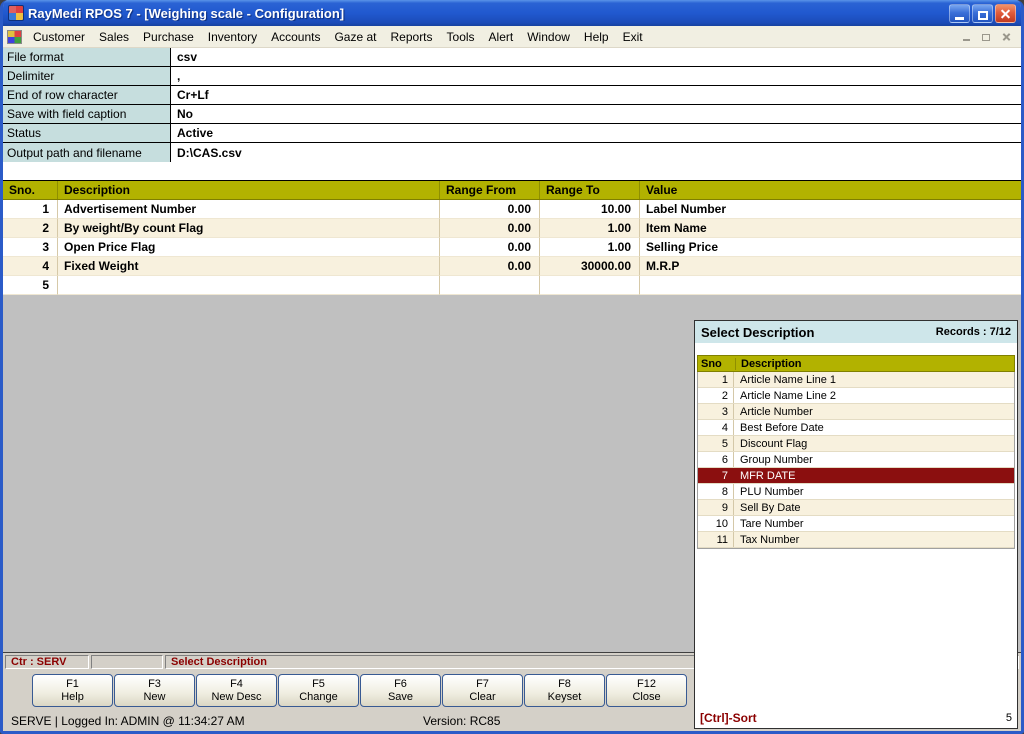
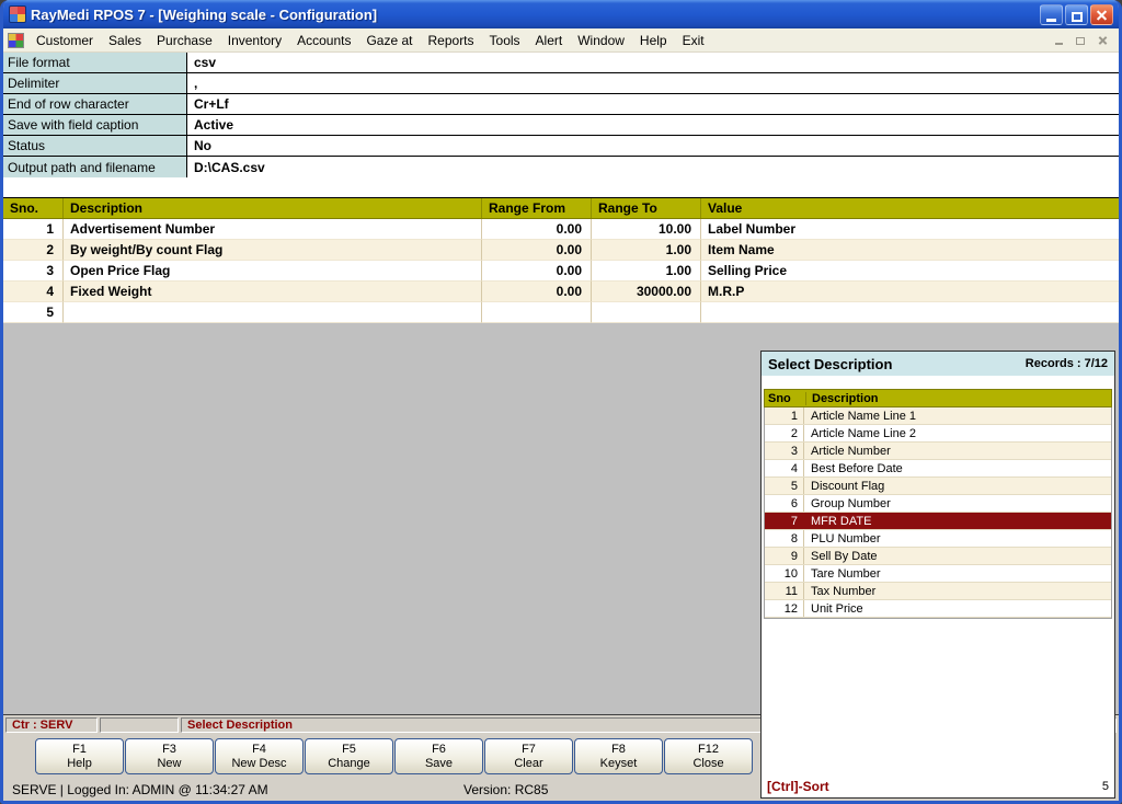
  RayMedi RPOS 7 - [Weighing scale - Configuration]
  Customer
  Sales
  Purchase
  Inventory
  Accounts
  Gaze at
  Reports
  Tools
  Alert
  Window
  Help
  Exit
  File format
  csv
  Delimiter
  ,
  End of row character
  Cr+Lf
  Save with field caption
- No
+ Active
  Status
- Active
+ No
  Output path and filename
  D:\CAS.csv
  Sno.
  Description
  Range From
  Range To
  Value
  1
  Advertisement Number
  0.00
  10.00
  Label Number
  2
  By weight/By count Flag
  0.00
  1.00
  Item Name
  3
  Open Price Flag
  0.00
  1.00
  Selling Price
  4
  Fixed Weight
  0.00
  30000.00
  M.R.P
  5
  Ctr : SERV
  Select Description
  F1
  Help
  F3
  New
  F4
  New Desc
  F5
  Change
  F6
  Save
  F7
  Clear
  F8
  Keyset
  F12
  Close
  SERVE | Logged In: ADMIN @ 11:34:27 AM
  Version: RC85
  Select Description
  Records : 7/12
  Sno
  Description
  1
  Article Name Line 1
  2
  Article Name Line 2
  3
  Article Number
  4
  Best Before Date
  5
  Discount Flag
  6
  Group Number
  7
  MFR DATE
  8
  PLU Number
  9
  Sell By Date
  10
  Tare Number
  11
  Tax Number
+ 12
+ Unit Price
  [Ctrl]-Sort
  5
